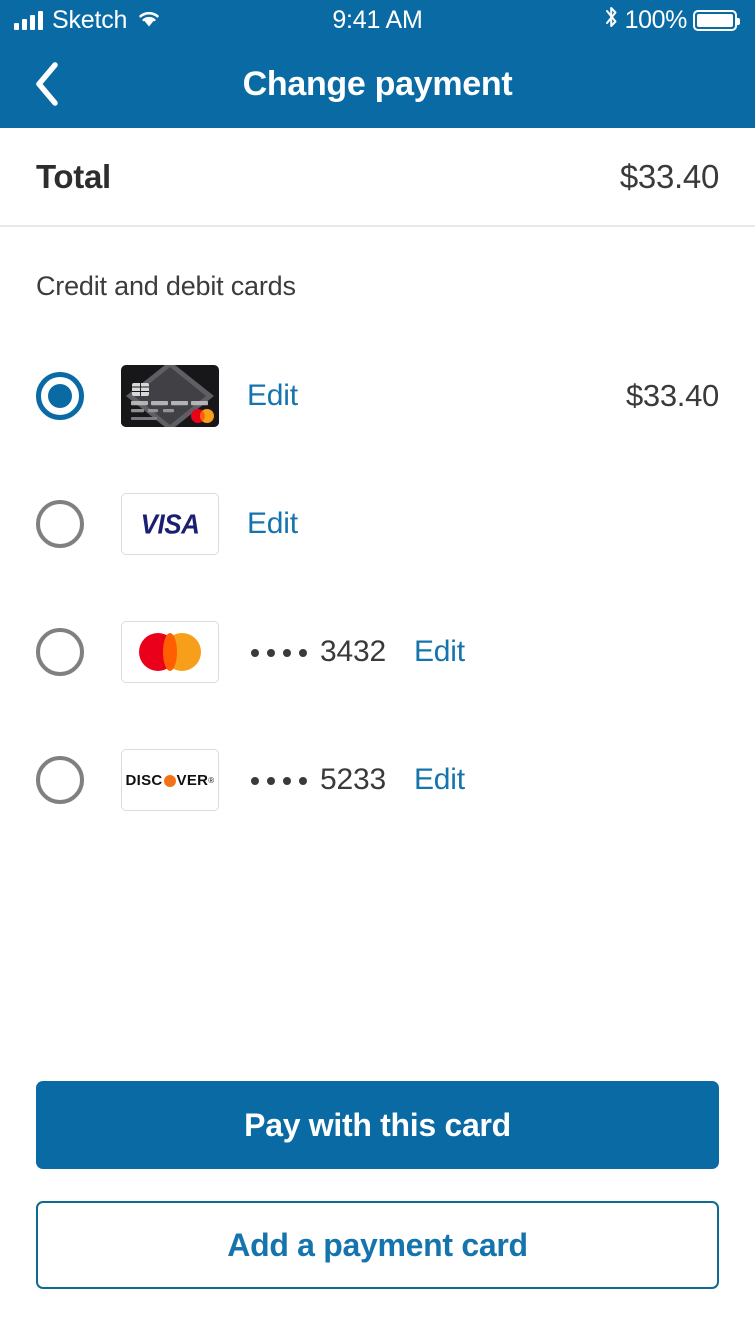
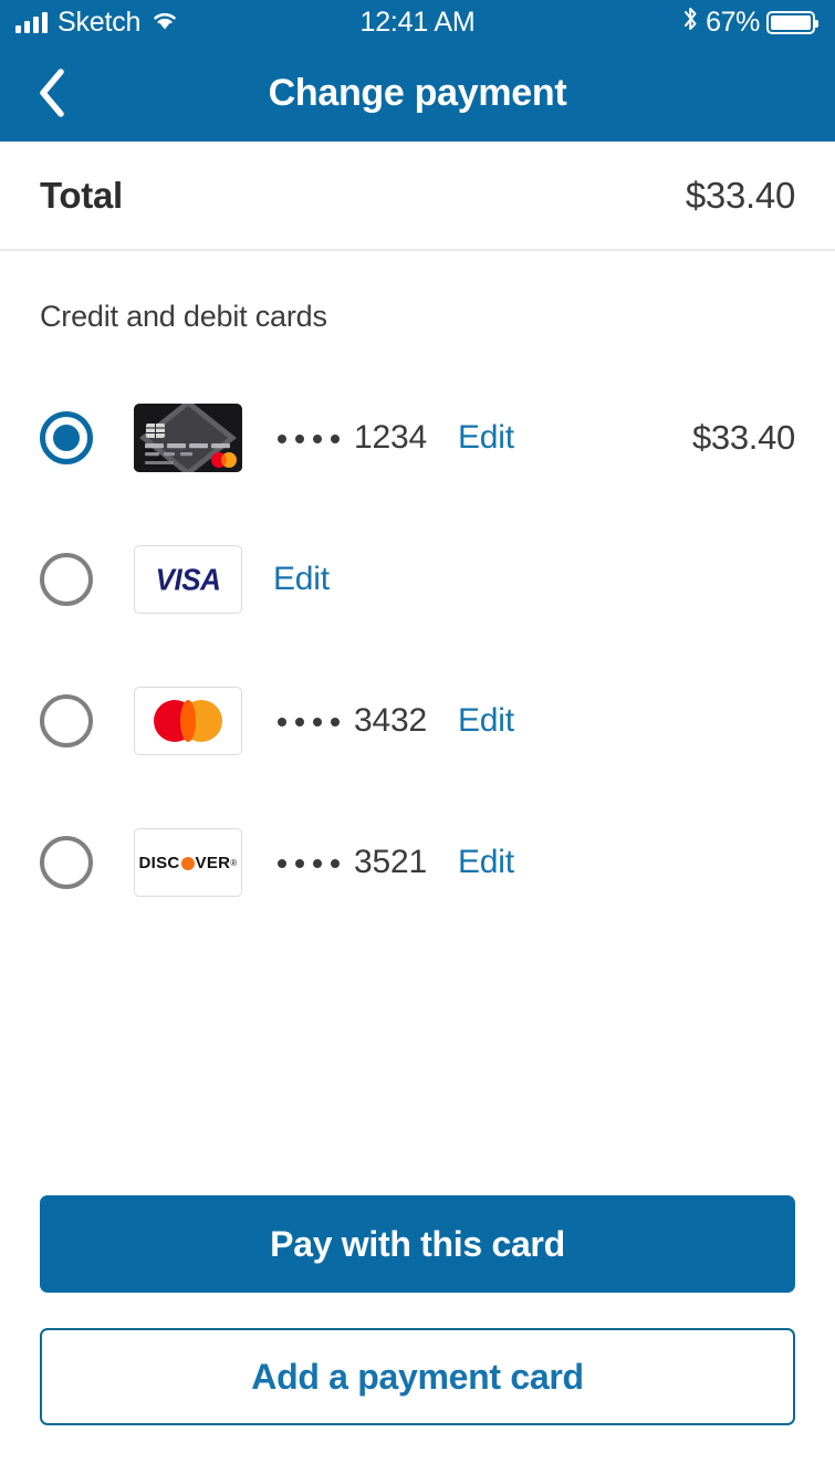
  Sketch
- 9:41 AM
+ 12:41 AM
- 100%
+ 67%
  Change payment
  Total
  $33.40
  Credit and debit cards
+ 1234
  Edit
  $33.40
  VISA
  Edit
  3432
  Edit
  DISC
  VER
  ®
- 5233
+ 3521
  Edit
  Pay with this card
  Add a payment card
